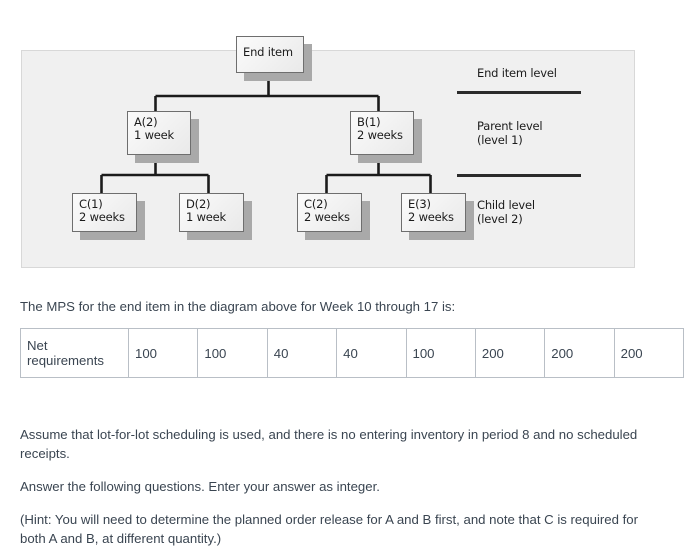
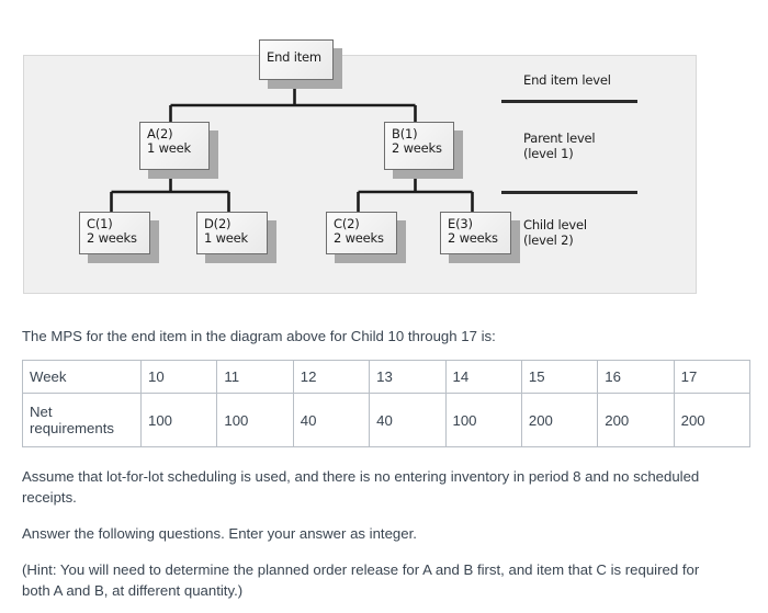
  End item
  A(2)
  1 week
  B(1)
  2 weeks
  C(1)
  2 weeks
  D(2)
  1 week
  C(2)
  2 weeks
  E(3)
  2 weeks
  End item level
  Parent level
  (level 1)
  Child level
  (level 2)
- The MPS for the end item in the diagram above for Week 10 through 17 is:
+ The MPS for the end item in the diagram above for Child 10 through 17 is:
+ Week	10	11	12	13	14	15	16	17
  Net requirements	100	100	40	40	100	200	200	200
  Assume that lot-for-lot scheduling is used, and there is no entering inventory in period 8 and no scheduled receipts.
  Answer the following questions. Enter your answer as integer.
- (Hint: You will need to determine the planned order release for A and B first, and note that C is required for both A and B, at different quantity.)
+ (Hint: You will need to determine the planned order release for A and B first, and item that C is required for both A and B, at different quantity.)
